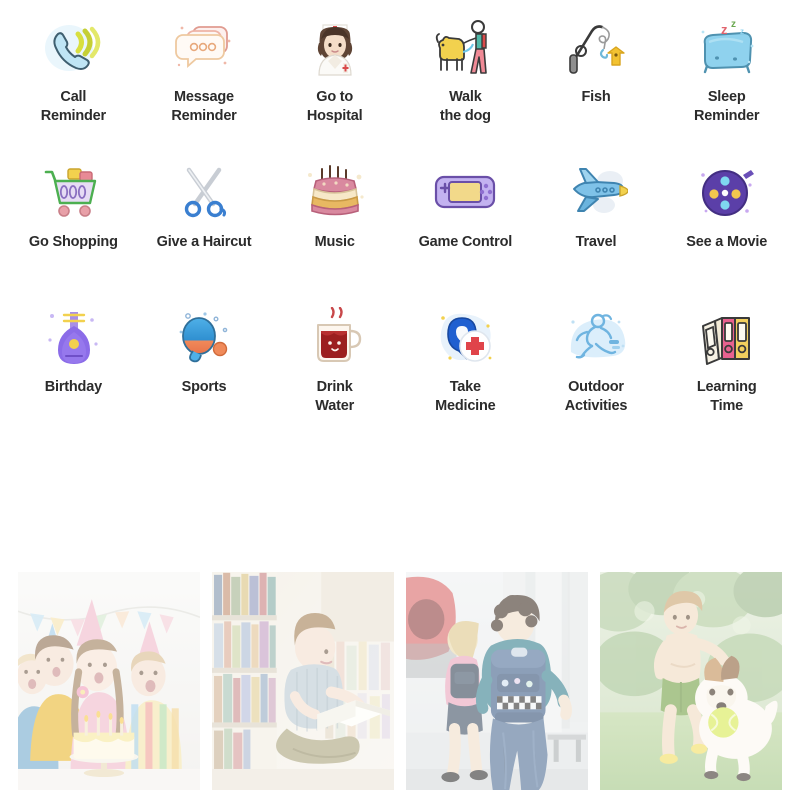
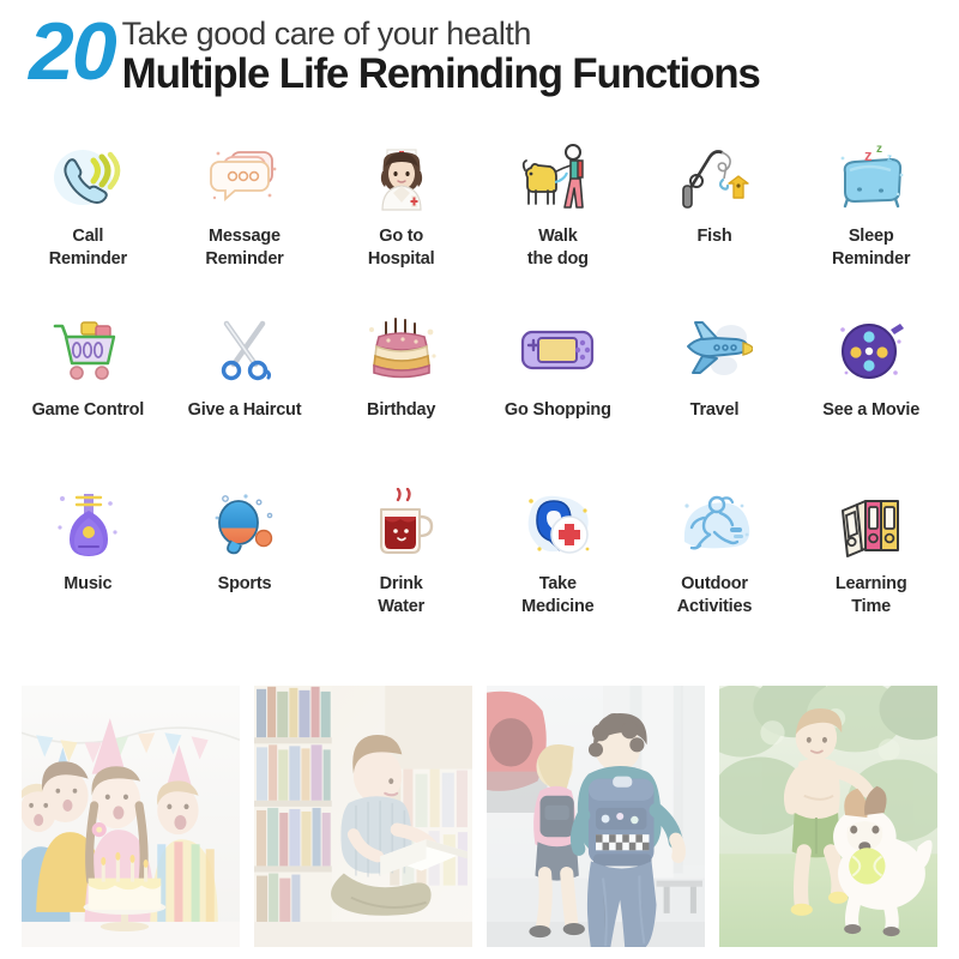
+ 20
+ Take good care of your health
+ Multiple Life Reminding Functions
  Call
  Reminder
  Message
  Reminder
  Go to
  Hospital
  Walk
  the dog
  Fish
  z
  z
  z
  Sleep
  Reminder
- Go Shopping
+ Game Control
  Give a Haircut
- Music
+ Birthday
- Game Control
+ Go Shopping
  Travel
  See a Movie
- Birthday
+ Music
  Sports
  Drink
  Water
  Take
  Medicine
  Outdoor
  Activities
  Learning
  Time
